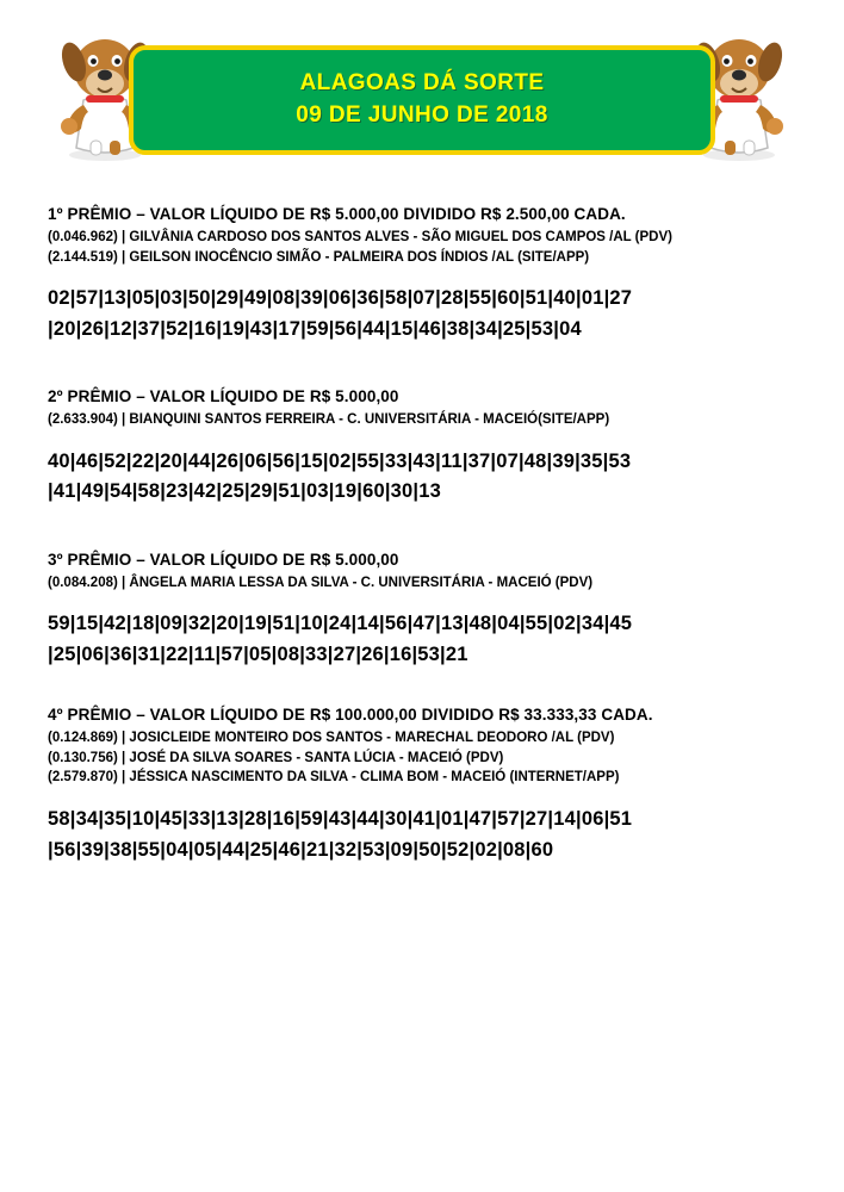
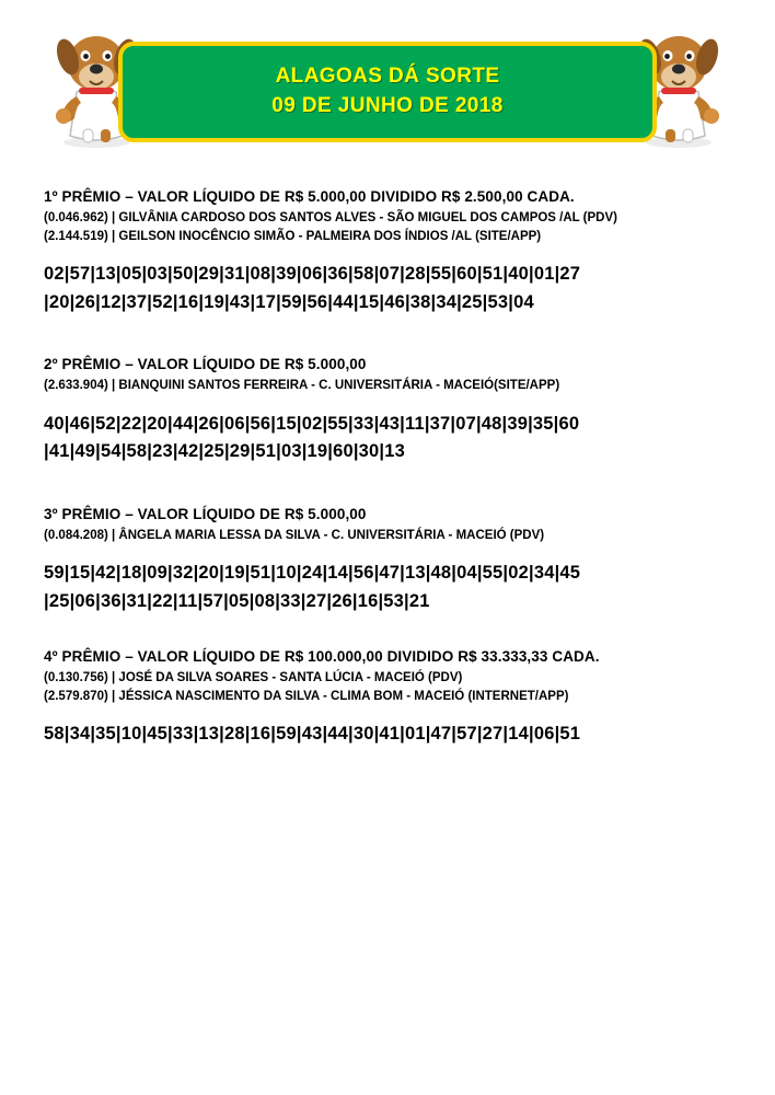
  ALAGOAS DÁ SORTE
  09 DE JUNHO DE 2018
  1º PRÊMIO – VALOR LÍQUIDO DE R$ 5.000,00 DIVIDIDO R$ 2.500,00 CADA.
  (0.046.962) | GILVÂNIA CARDOSO DOS SANTOS ALVES - SÃO MIGUEL DOS CAMPOS /AL (PDV)
  (2.144.519) | GEILSON INOCÊNCIO SIMÃO - PALMEIRA DOS ÍNDIOS /AL (SITE/APP)
- 02|57|13|05|03|50|29|49|08|39|06|36|58|07|28|55|60|51|40|01|27
+ 02|57|13|05|03|50|29|31|08|39|06|36|58|07|28|55|60|51|40|01|27
  |20|26|12|37|52|16|19|43|17|59|56|44|15|46|38|34|25|53|04
  2º PRÊMIO – VALOR LÍQUIDO DE R$ 5.000,00
  (2.633.904) | BIANQUINI SANTOS FERREIRA - C. UNIVERSITÁRIA - MACEIÓ(SITE/APP)
- 40|46|52|22|20|44|26|06|56|15|02|55|33|43|11|37|07|48|39|35|53
+ 40|46|52|22|20|44|26|06|56|15|02|55|33|43|11|37|07|48|39|35|60
  |41|49|54|58|23|42|25|29|51|03|19|60|30|13
  3º PRÊMIO – VALOR LÍQUIDO DE R$ 5.000,00
  (0.084.208) | ÂNGELA MARIA LESSA DA SILVA - C. UNIVERSITÁRIA - MACEIÓ (PDV)
  59|15|42|18|09|32|20|19|51|10|24|14|56|47|13|48|04|55|02|34|45
  |25|06|36|31|22|11|57|05|08|33|27|26|16|53|21
  4º PRÊMIO – VALOR LÍQUIDO DE R$ 100.000,00 DIVIDIDO R$ 33.333,33 CADA.
- (0.124.869) | JOSICLEIDE MONTEIRO DOS SANTOS - MARECHAL DEODORO /AL (PDV)
  (0.130.756) | JOSÉ DA SILVA SOARES - SANTA LÚCIA - MACEIÓ (PDV)
  (2.579.870) | JÉSSICA NASCIMENTO DA SILVA - CLIMA BOM - MACEIÓ (INTERNET/APP)
  58|34|35|10|45|33|13|28|16|59|43|44|30|41|01|47|57|27|14|06|51
- |56|39|38|55|04|05|44|25|46|21|32|53|09|50|52|02|08|60
